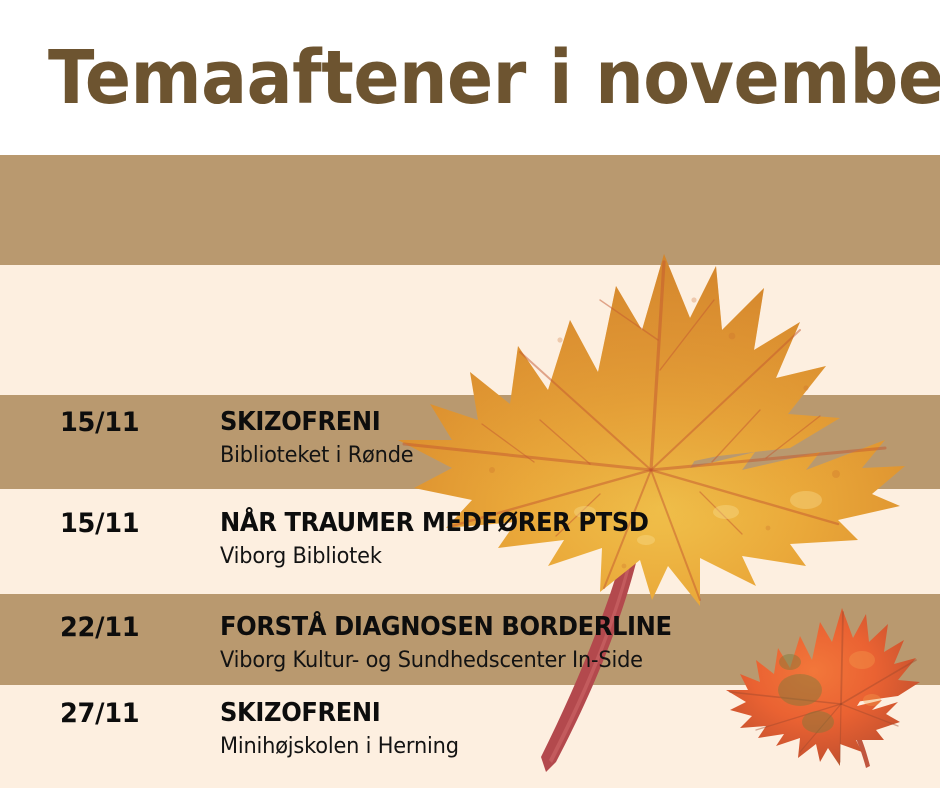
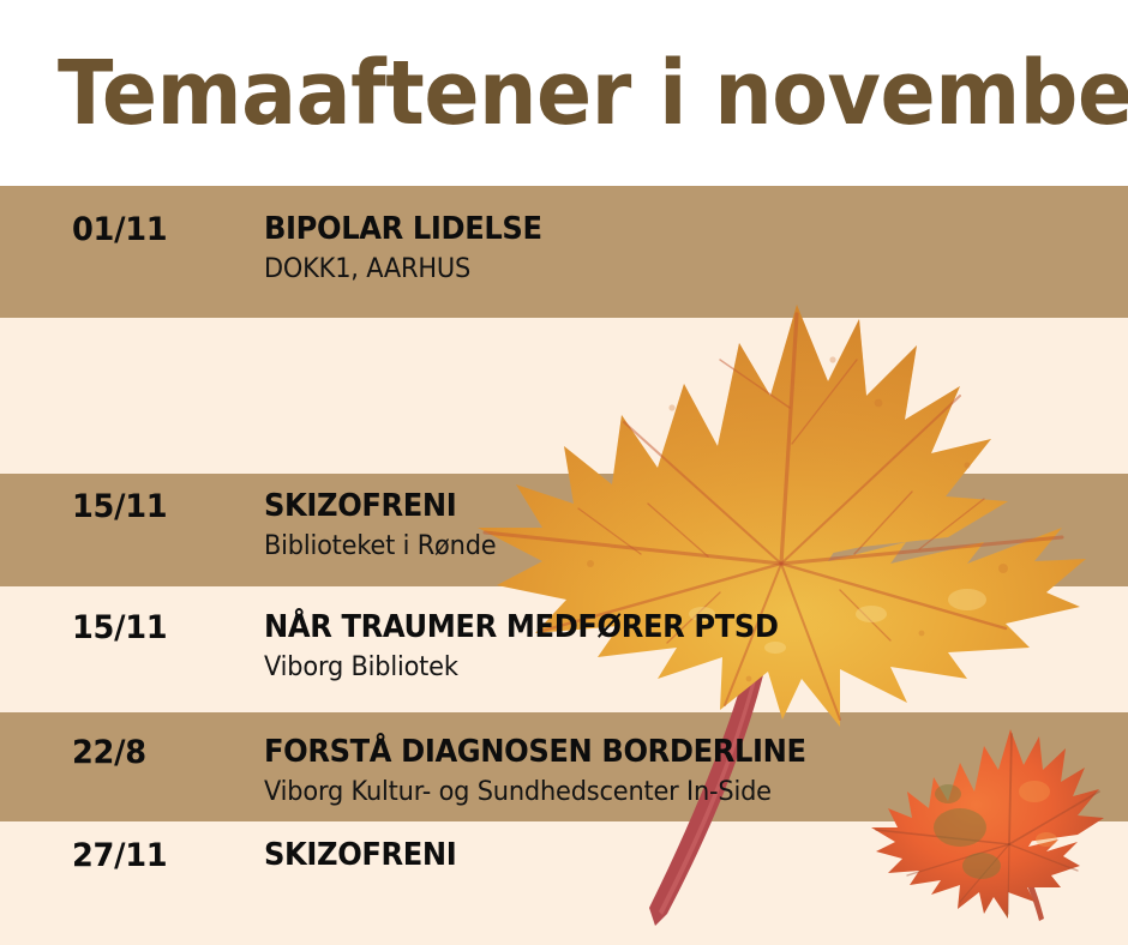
  Temaaftener i novembe
+ 01/11
+ BIPOLAR LIDELSE
+ DOKK1, AARHUS
  15/11
  SKIZOFRENI
  Biblioteket i Rønde
  15/11
  NÅR TRAUMER MEDFØRER PTSD
  Viborg Bibliotek
- 22/11
+ 22/8
  FORSTÅ DIAGNOSEN BORDERLINE
  Viborg Kultur- og Sundhedscenter In-Side
  27/11
  SKIZOFRENI
- Minihøjskolen i Herning
